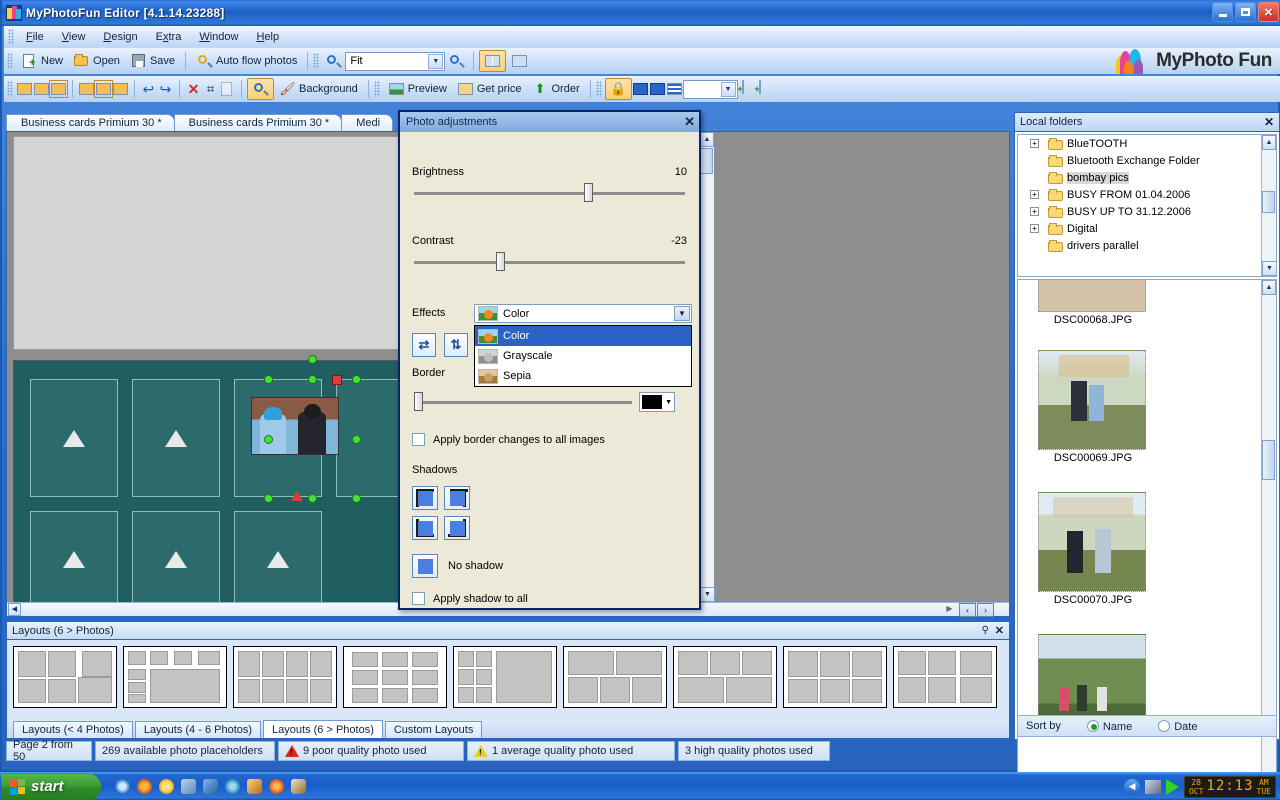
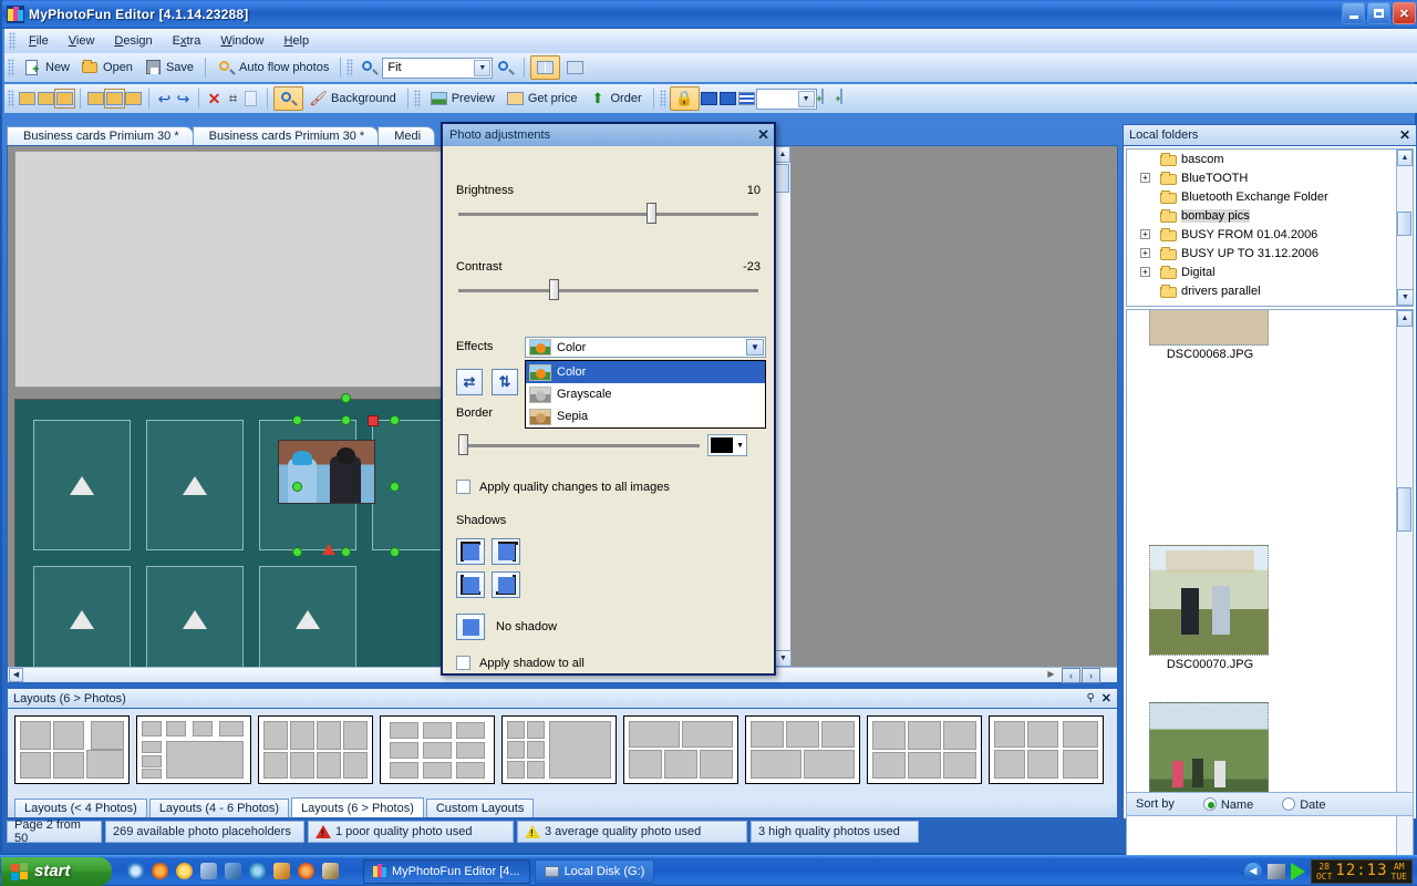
  MyPhotoFun Editor [4.1.14.23288]
  ✕
  File
  View
  Design
  Extra
  Window
  Help
  +
  New
  Open
  Save
  Auto flow photos
  Fit
  ↩
  ↪
  ✕
  ⌗
  🖌
  Background
  Preview
  Get price
  ⬆
  Order
  🔒
  +
  +
- MyPhoto Fun
  Business cards Primium 30 *
  Business cards Primium 30 *
  Medi
  ▶
  ‹
  ›
  Photo adjustments
  ✕
  Brightness
  10
  Contrast
  -23
  Effects
  Color
  ▼
  Color
  Grayscale
  Sepia
  ⇄
  ⇅
  Border
- Apply border changes to all images
+ Apply quality changes to all images
  Shadows
  No shadow
  Apply shadow to all
  Layouts (6 > Photos)
  ⚲
  ✕
  Layouts (< 4 Photos)
  Layouts (4 - 6 Photos)
  Layouts (6 > Photos)
  Custom Layouts
  Page 2 from 50
  269 available photo placeholders
- 9 poor quality photo used
+ 1 poor quality photo used
- 1 average quality photo used
+ 3 average quality photo used
  3 high quality photos used
  Local folders
  ✕
+ bascom
  +
  BlueTOOTH
  Bluetooth Exchange Folder
  bombay pics
  +
  BUSY FROM 01.04.2006
  +
  BUSY UP TO 31.12.2006
  +
  Digital
  drivers parallel
  DSC00068.JPG
- DSC00069.JPG
  DSC00070.JPG
  Sort by
  Name
  Date
  start
+ MyPhotoFun Editor [4...
+ Local Disk (G:)
  ◀
  28
  OCT
  12:13
  AM
  TUE
